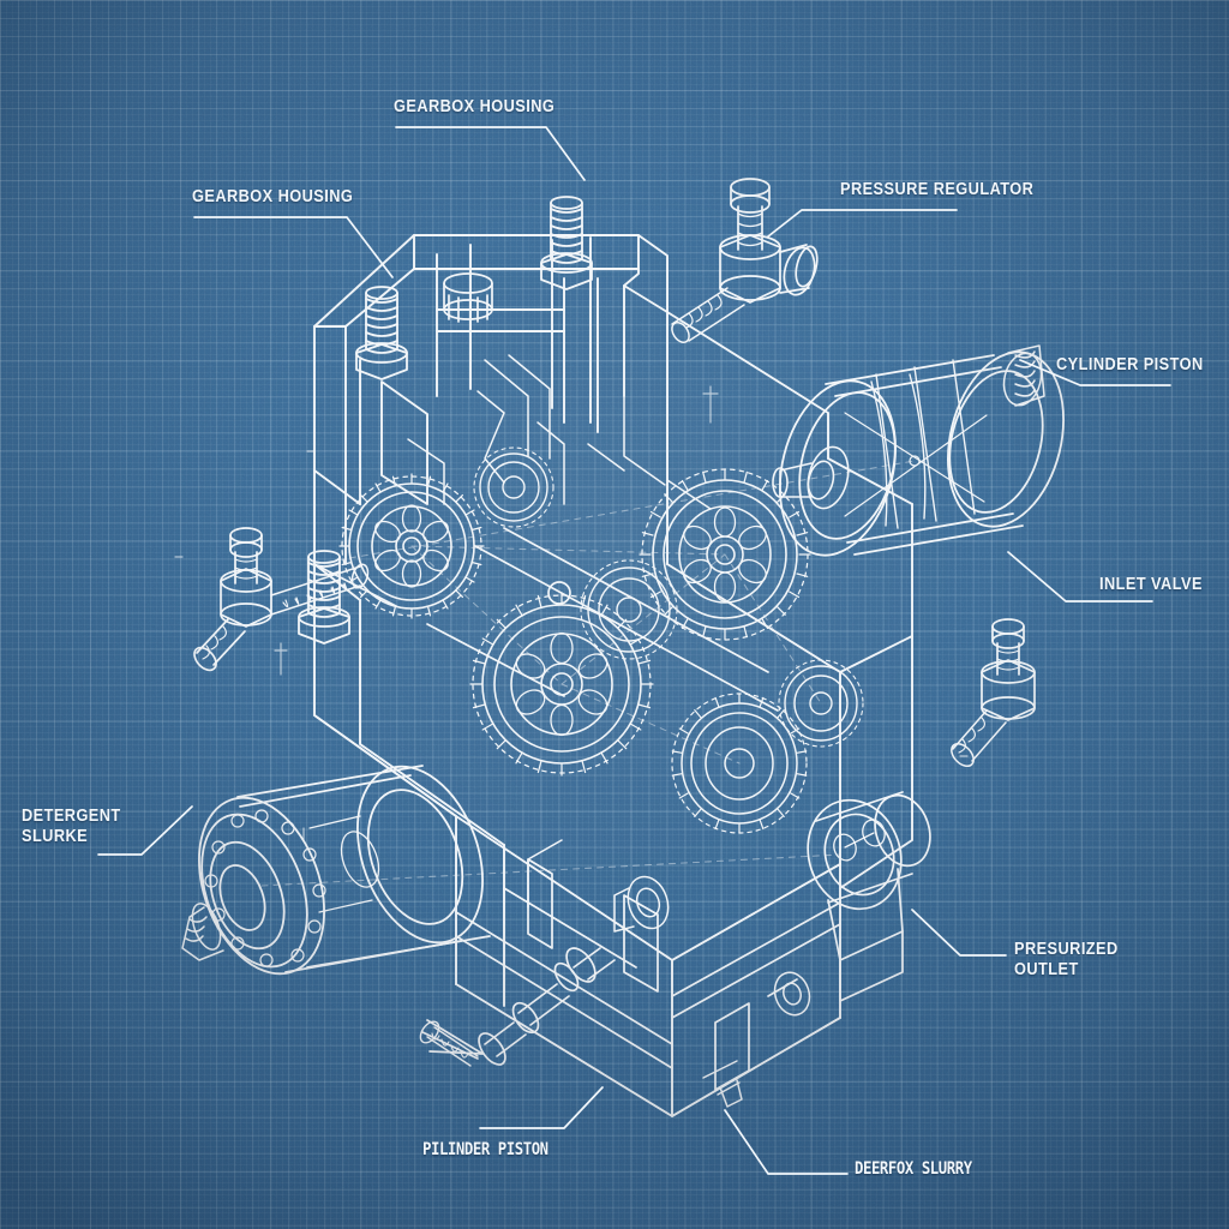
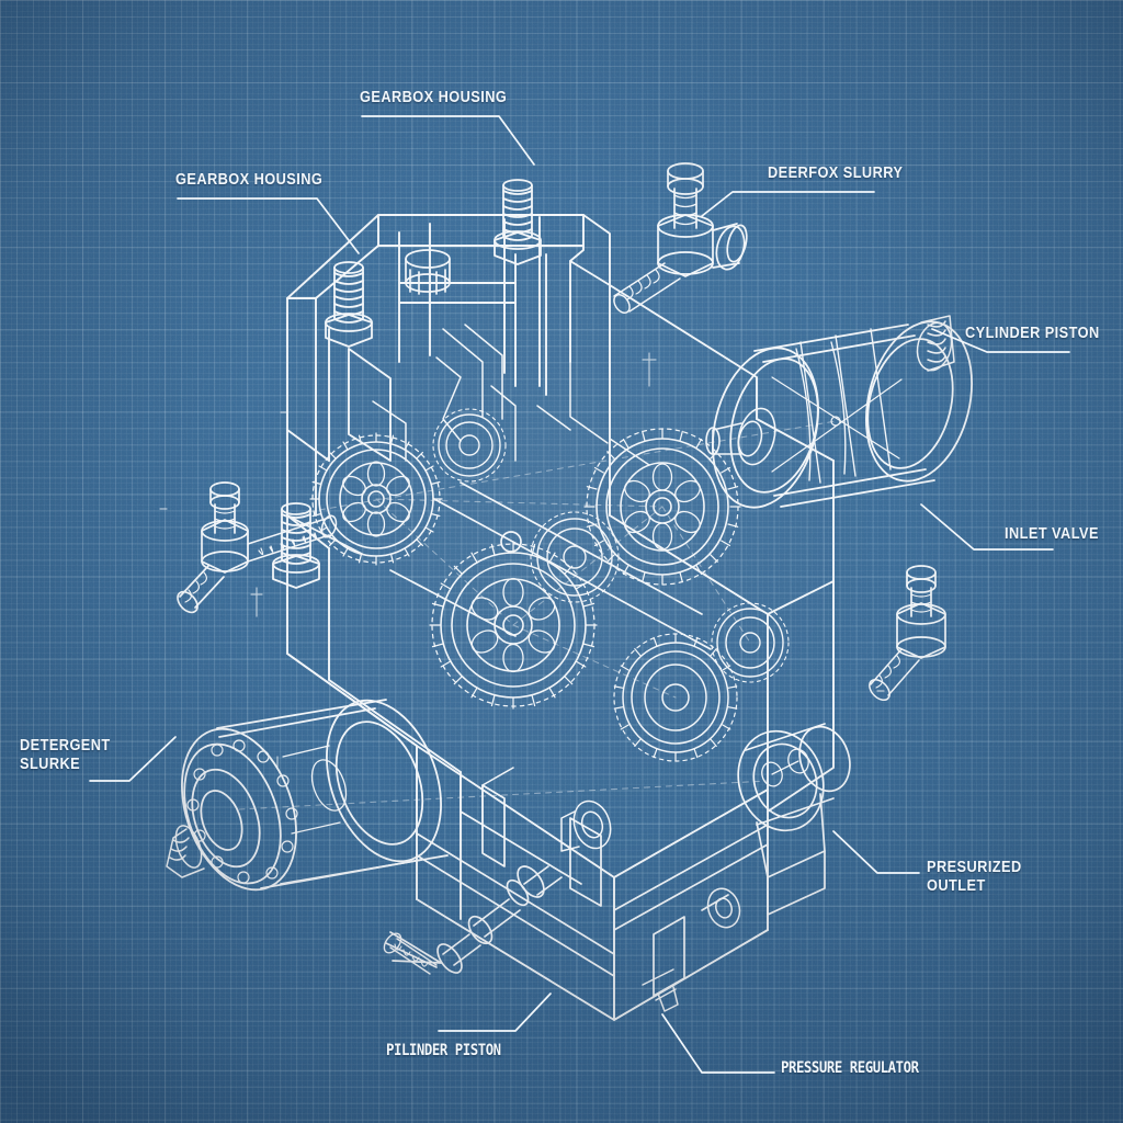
  GEARBOX HOUSING
  GEARBOX HOUSING
- PRESSURE REGULATOR
+ DEERFOX SLURRY
  CYLINDER PISTON
  INLET VALVE
  DETERGENT
  SLURKE
  PRESURIZED
  OUTLET
  PILINDER PISTON
- DEERFOX SLURRY
+ PRESSURE REGULATOR
